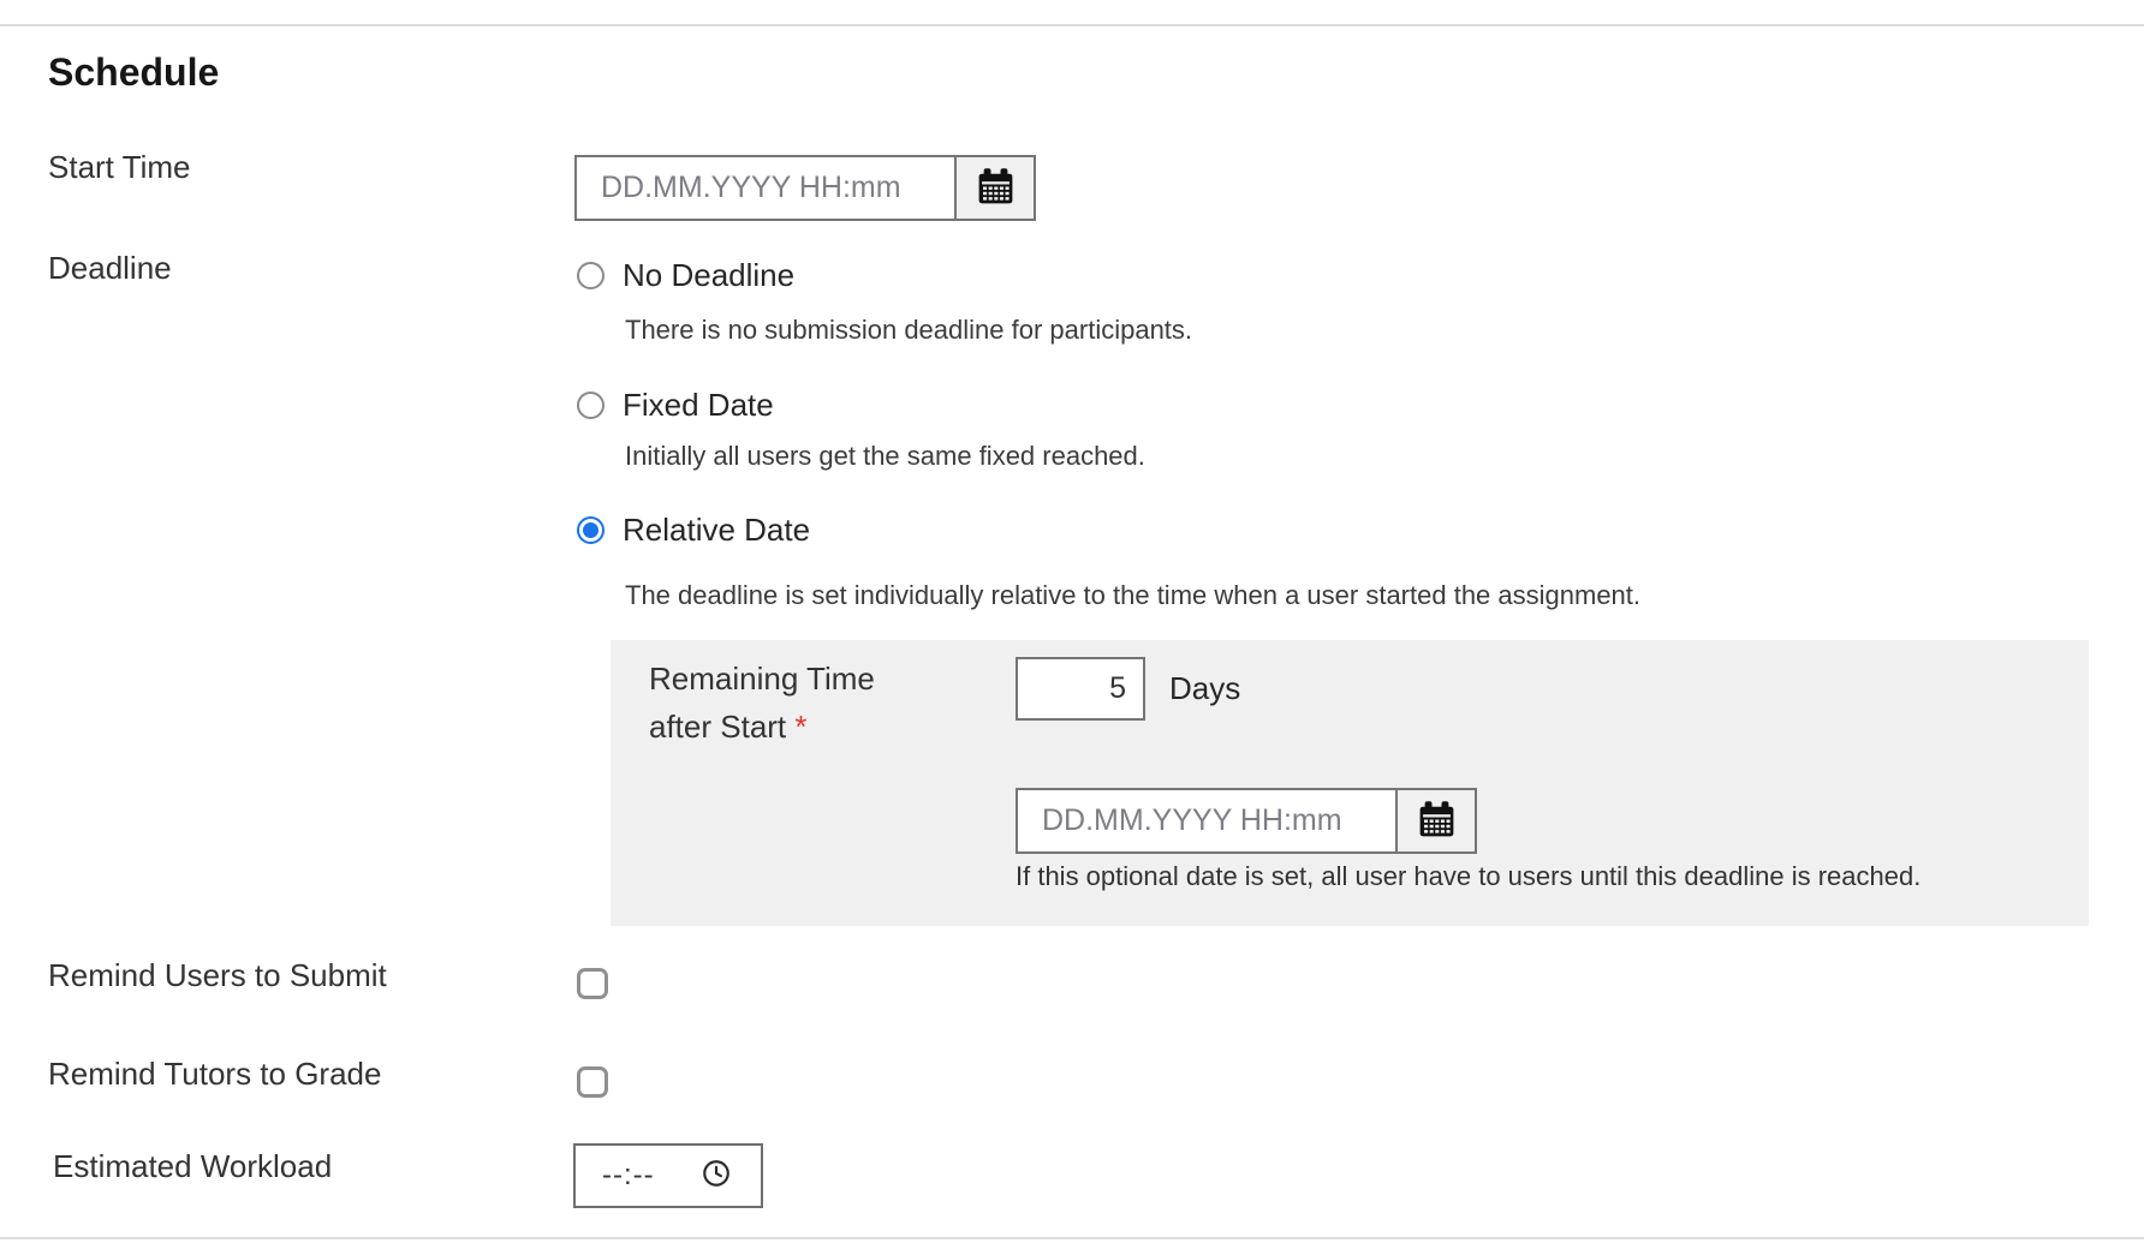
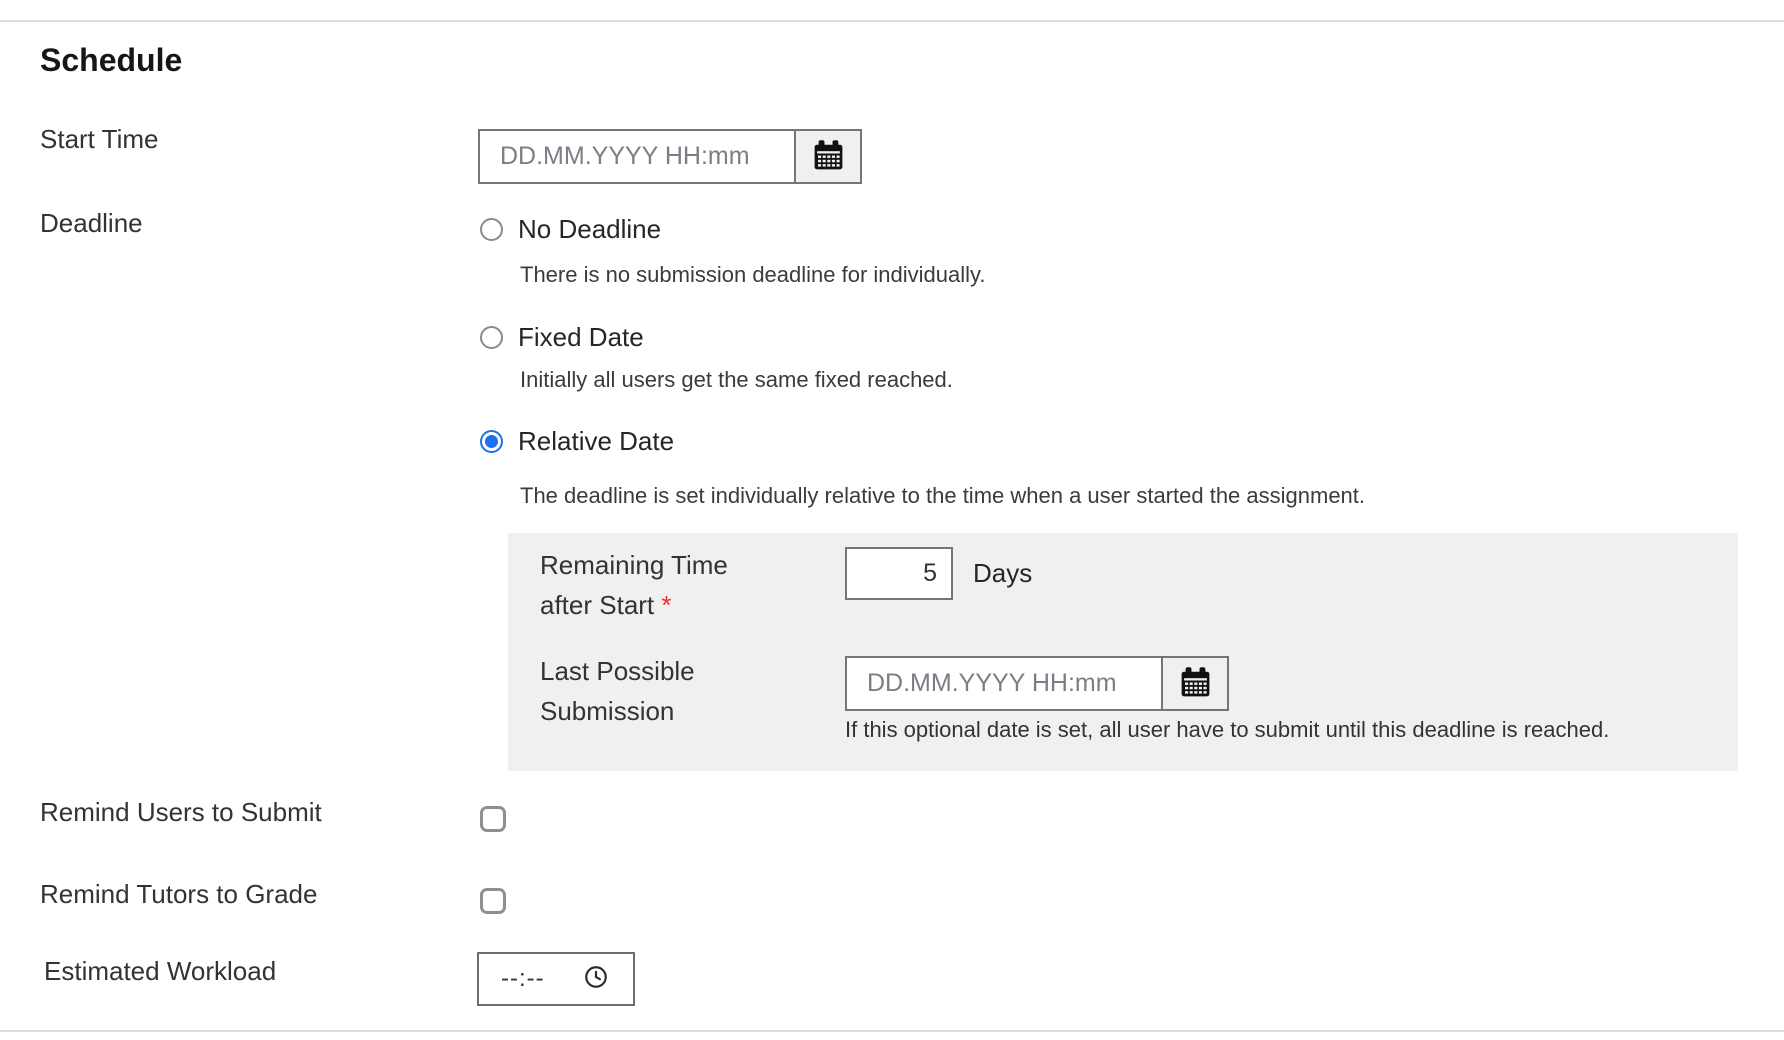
  Schedule
  Start Time
  DD.MM.YYYY HH:mm
  Deadline
  No Deadline
- There is no submission deadline for participants.
+ There is no submission deadline for individually.
  Fixed Date
  Initially all users get the same fixed reached.
  Relative Date
  The deadline is set individually relative to the time when a user started the assignment.
  Remaining Time
  after Start *
  5
  Days
+ Last Possible
+ Submission
  DD.MM.YYYY HH:mm
- If this optional date is set, all user have to users until this deadline is reached.
+ If this optional date is set, all user have to submit until this deadline is reached.
  Remind Users to Submit
  Remind Tutors to Grade
  Estimated Workload
  --:--
